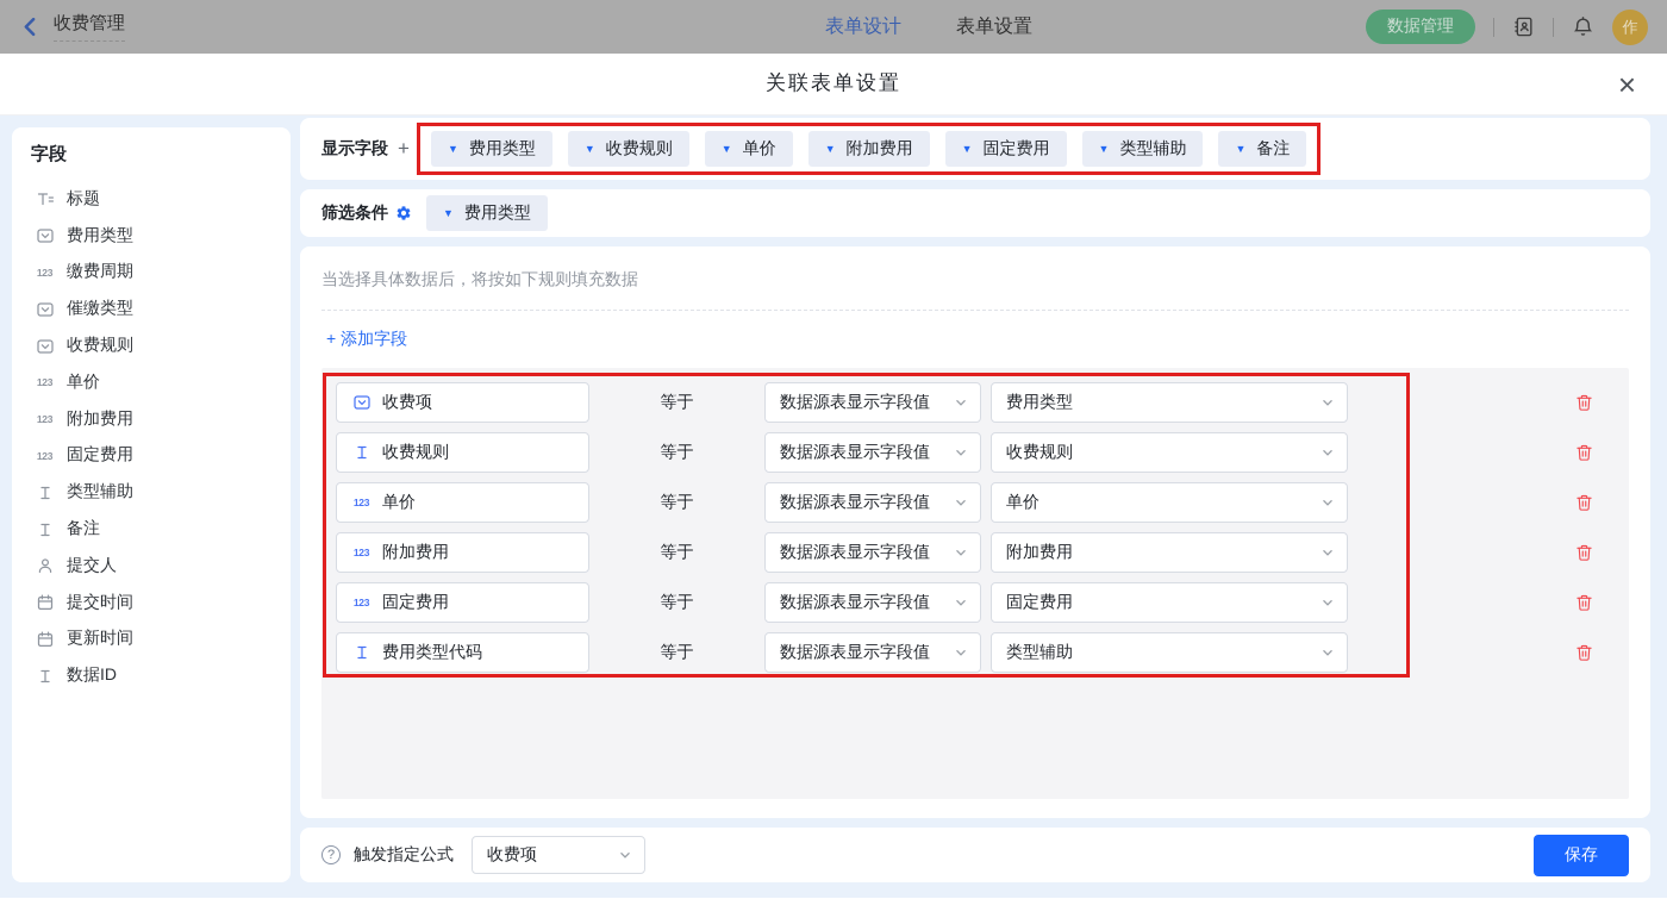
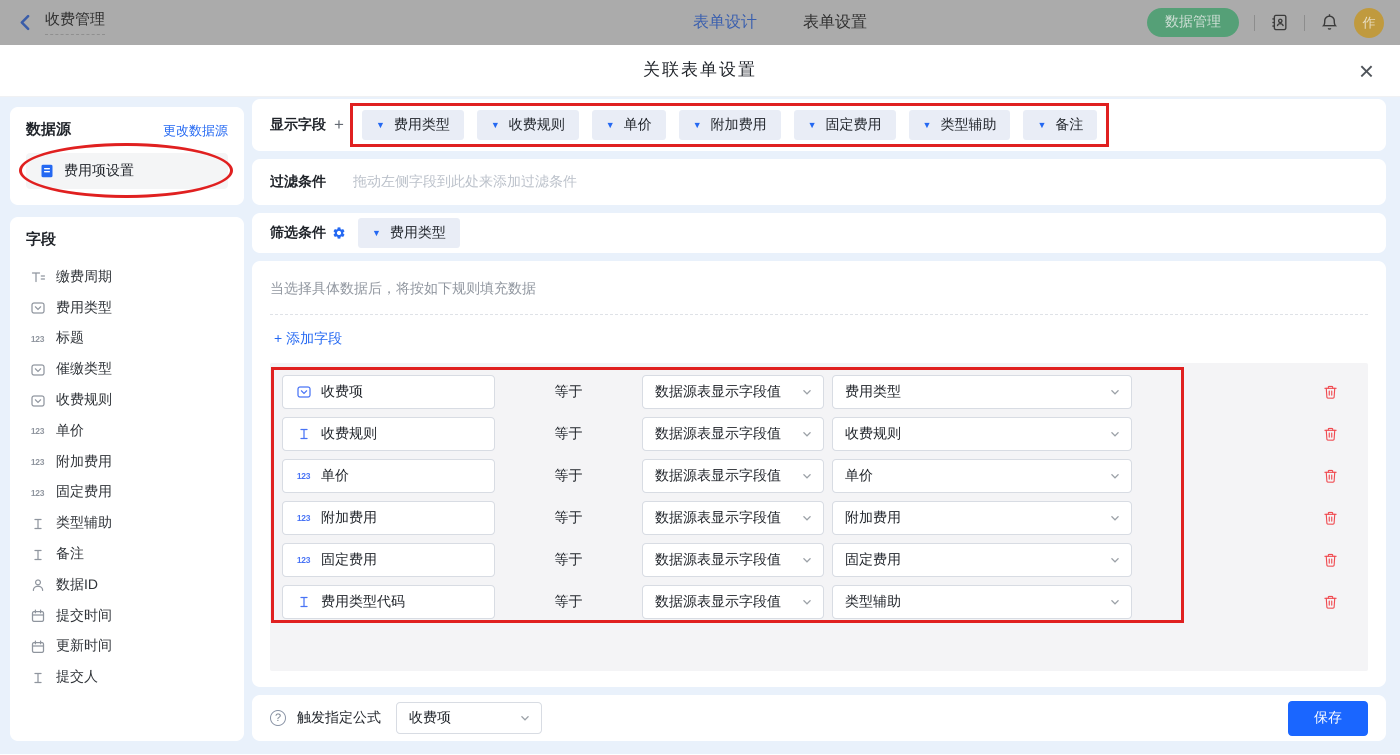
  收费管理
  表单设计
  表单设置
  数据管理
  作
  关联表单设置
  ×
+ 数据源
+ 更改数据源
+ 费用项设置
  字段
- 标题
+ 缴费周期
  费用类型
  123
- 缴费周期
+ 标题
  催缴类型
  收费规则
  123
  单价
  123
  附加费用
  123
  固定费用
  类型辅助
  备注
- 提交人
+ 数据ID
  提交时间
  更新时间
- 数据ID
+ 提交人
  显示字段
  +
  ▼
  费用类型
  ▼
  收费规则
  ▼
  单价
  ▼
  附加费用
  ▼
  固定费用
  ▼
  类型辅助
  ▼
  备注
+ 过滤条件
+ 拖动左侧字段到此处来添加过滤条件
  筛选条件
  ▼
  费用类型
  当选择具体数据后，将按如下规则填充数据
  + 添加字段
  收费项
  等于
  数据源表显示字段值
  费用类型
  收费规则
  等于
  数据源表显示字段值
  收费规则
  123
  单价
  等于
  数据源表显示字段值
  单价
  123
  附加费用
  等于
  数据源表显示字段值
  附加费用
  123
  固定费用
  等于
  数据源表显示字段值
  固定费用
  费用类型代码
  等于
  数据源表显示字段值
  类型辅助
  ?
  触发指定公式
  收费项
  保存
